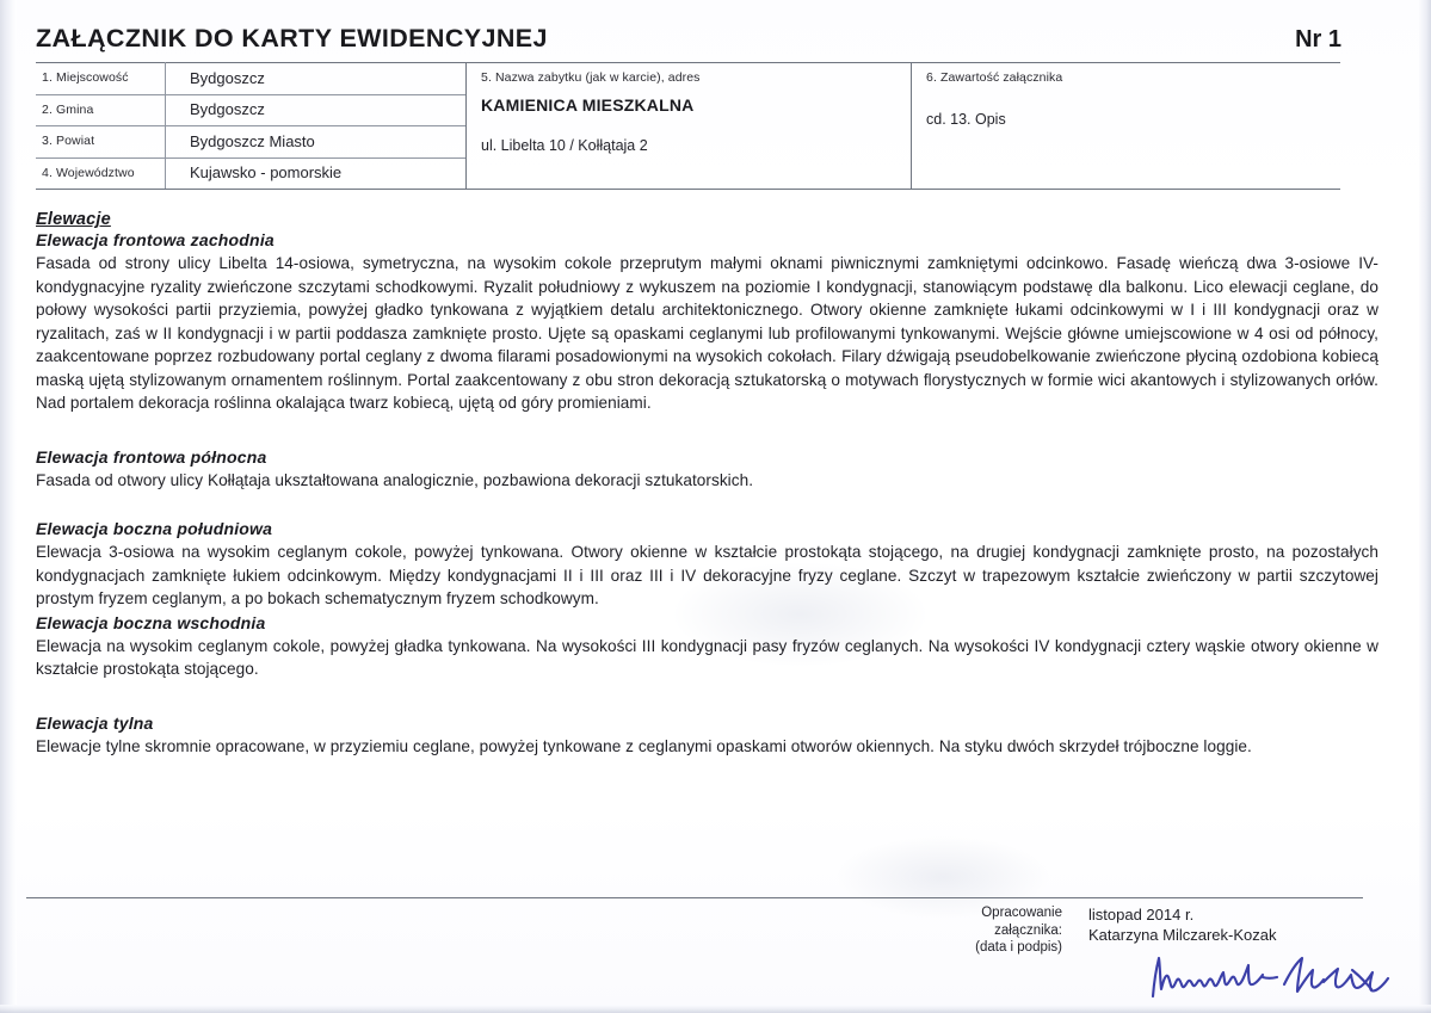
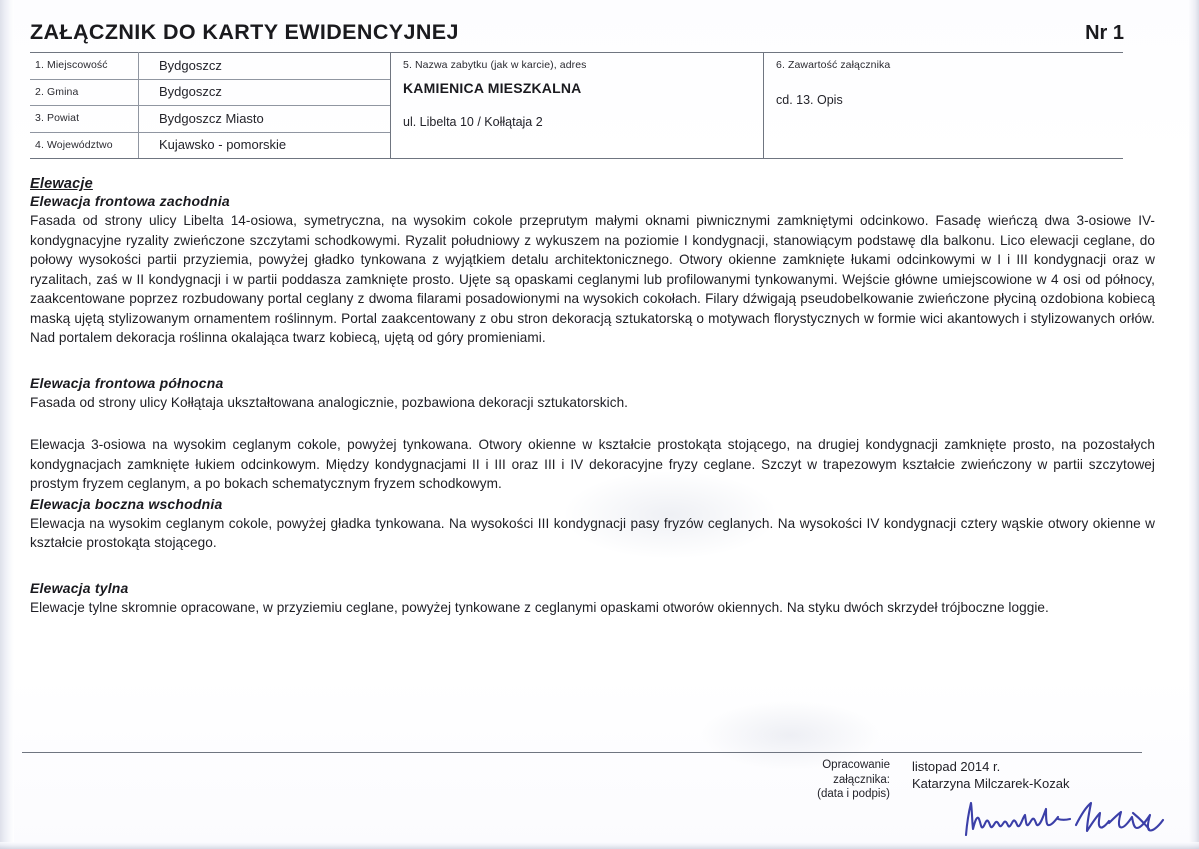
  ZAŁĄCZNIK DO KARTY EWIDENCYJNEJ
  Nr 1
  1. Miejscowość
  Bydgoszcz
  2. Gmina
  Bydgoszcz
  3. Powiat
  Bydgoszcz Miasto
  4. Województwo
  Kujawsko - pomorskie
  5. Nazwa zabytku (jak w karcie), adres
  KAMIENICA MIESZKALNA
  ul. Libelta 10 / Kołłątaja 2
  6. Zawartość załącznika
  cd. 13. Opis
  Elewacje
  Elewacja frontowa zachodnia
  Fasada od strony ulicy Libelta 14-osiowa, symetryczna, na wysokim cokole przeprutym małymi oknami piwnicznymi zamkniętymi odcinkowo. Fasadę wieńczą dwa 3-osiowe IV-kondygnacyjne ryzality zwieńczone szczytami schodkowymi. Ryzalit południowy z wykuszem na poziomie I kondygnacji, stanowiącym podstawę dla balkonu. Lico elewacji ceglane, do połowy wysokości partii przyziemia, powyżej gładko tynkowana z wyjątkiem detalu architektonicznego. Otwory okienne zamknięte łukami odcinkowymi w I i III kondygnacji oraz w ryzalitach, zaś w II kondygnacji i w partii poddasza zamknięte prosto. Ujęte są opaskami ceglanymi lub profilowanymi tynkowanymi. Wejście główne umiejscowione w 4 osi od północy, zaakcentowane poprzez rozbudowany portal ceglany z dwoma filarami posadowionymi na wysokich cokołach. Filary dźwigają pseudobelkowanie zwieńczone płyciną ozdobiona kobiecą maską ujętą stylizowanym ornamentem roślinnym. Portal zaakcentowany z obu stron dekoracją sztukatorską o motywach florystycznych w formie wici akantowych i stylizowanych orłów. Nad portalem dekoracja roślinna okalająca twarz kobiecą, ujętą od góry promieniami.
  Elewacja frontowa północna
- Fasada od otwory ulicy Kołłątaja ukształtowana analogicznie, pozbawiona dekoracji sztukatorskich.
+ Fasada od strony ulicy Kołłątaja ukształtowana analogicznie, pozbawiona dekoracji sztukatorskich.
- Elewacja boczna południowa
  Elewacja 3-osiowa na wysokim ceglanym cokole, powyżej tynkowana. Otwory okienne w kształcie prostokąta stojącego, na drugiej kondygnacji zamknięte prosto, na pozostałych kondygnacjach zamknięte łukiem odcinkowym. Między kondygnacjami II i III oraz III i IV dekoracyjne fryzy ceglane. Szczyt w trapezowym kształcie zwieńczony w partii szczytowej prostym fryzem ceglanym, a po bokach schematycznym fryzem schodkowym.
  Elewacja boczna wschodnia
  Elewacja na wysokim ceglanym cokole, powyżej gładka tynkowana. Na wysokości III kondygnacji pasy fryzów ceglanych. Na wysokości IV kondygnacji cztery wąskie otwory okienne w kształcie prostokąta stojącego.
  Elewacja tylna
  Elewacje tylne skromnie opracowane, w przyziemiu ceglane, powyżej tynkowane z ceglanymi opaskami otworów okiennych. Na styku dwóch skrzydeł trójboczne loggie.
  Opracowanie
  załącznika:
  (data i podpis)
  listopad 2014 r.
  Katarzyna Milczarek-Kozak
